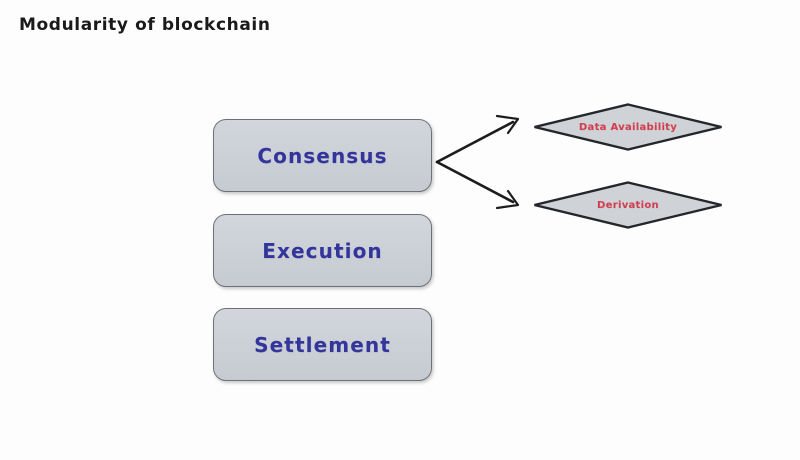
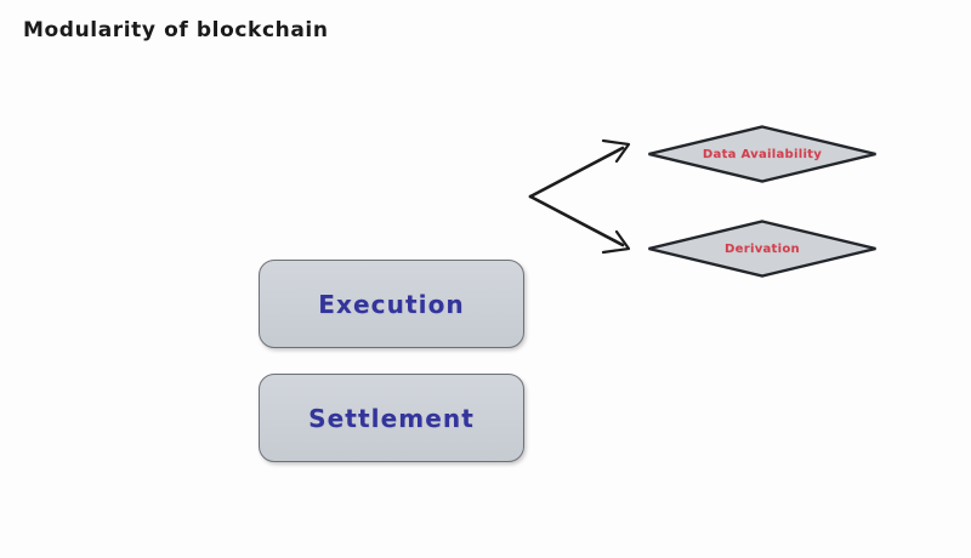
  Modularity of blockchain
- Consensus
  Execution
  Settlement
  Data Availability
  Derivation
